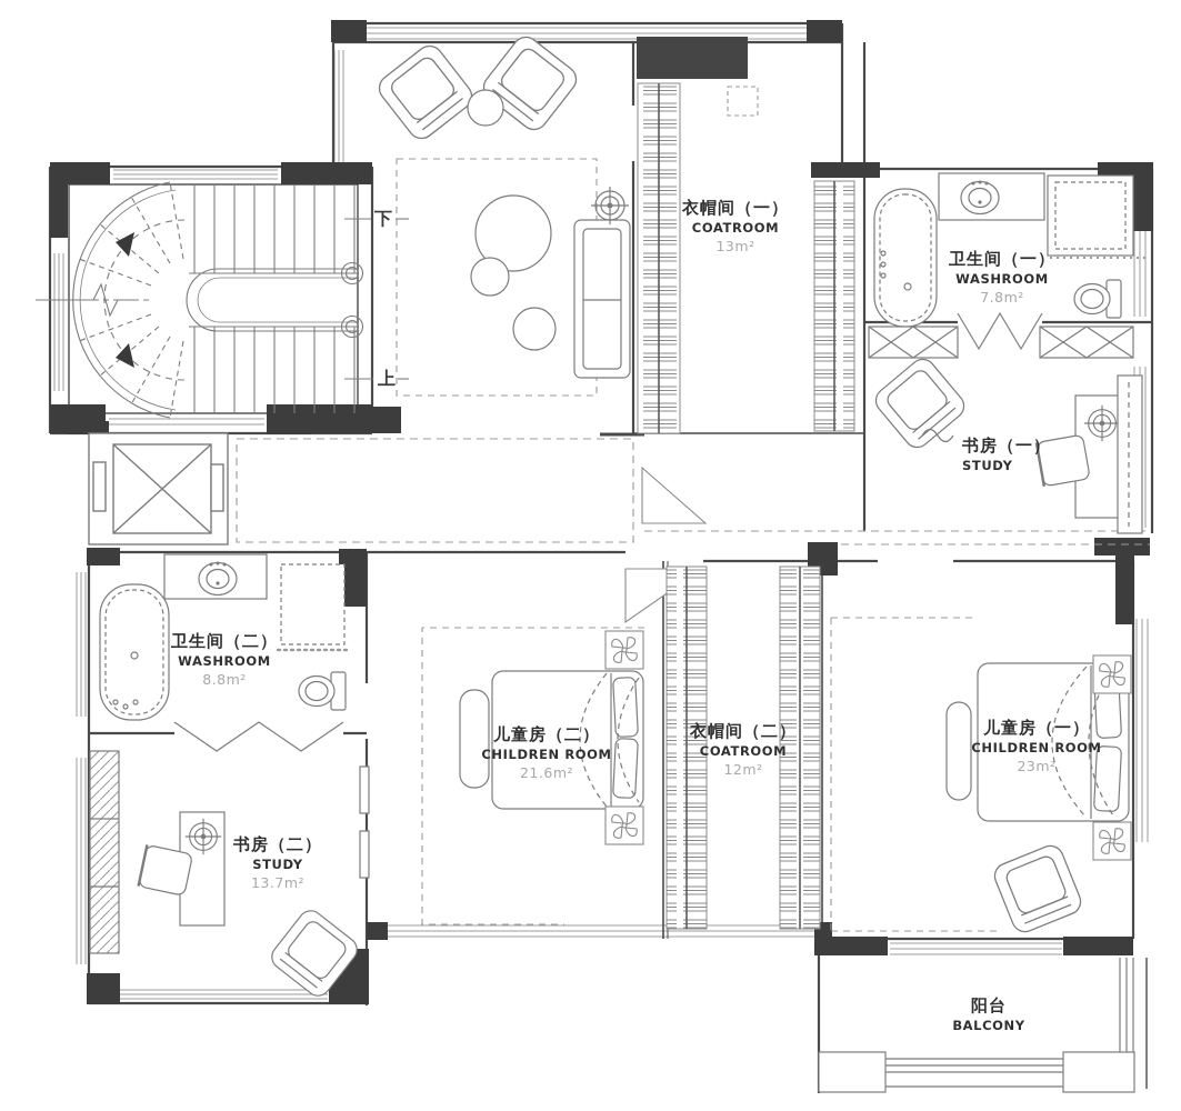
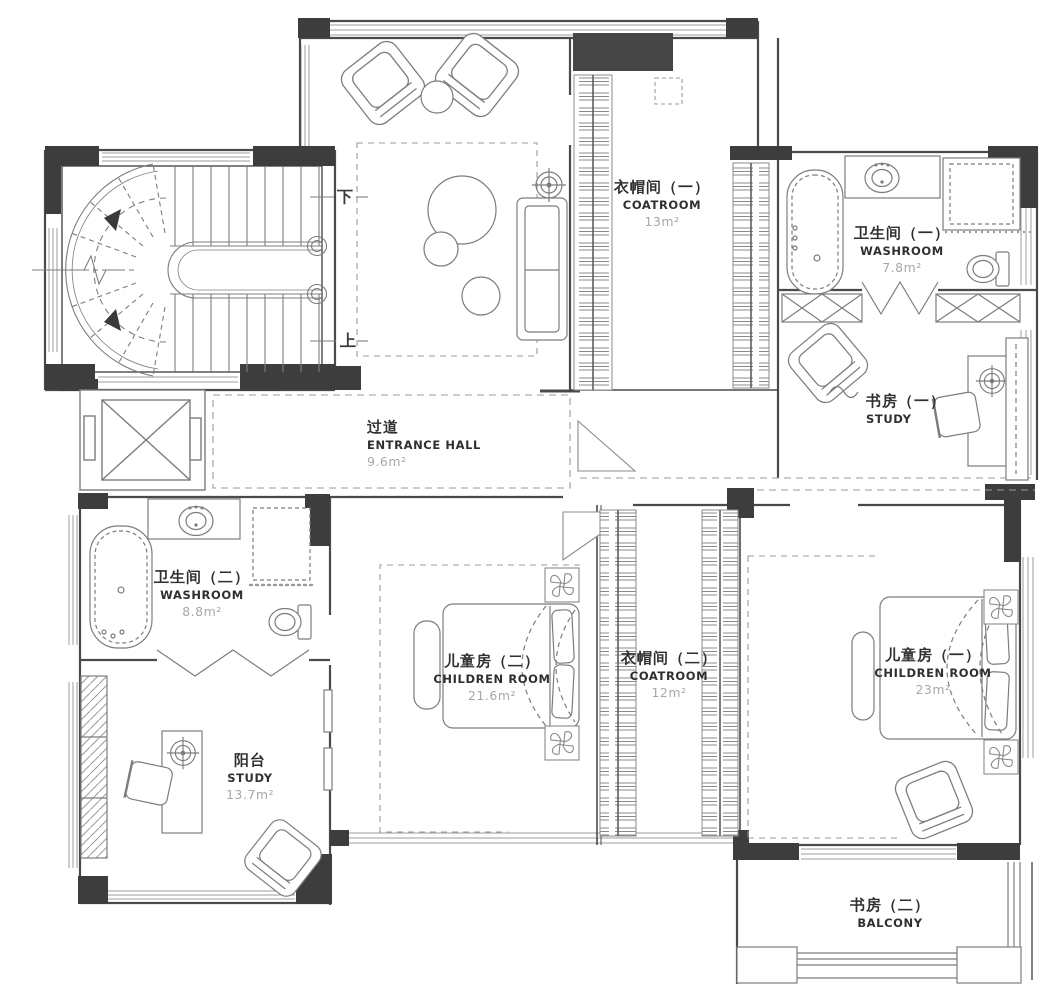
  衣帽间（一）
  COATROOM
  13m²
  卫生间（一）
  WASHROOM
  7.8m²
  书房（一）
  STUDY
+ 过道
+ ENTRANCE HALL
+ 9.6m²
  卫生间（二）
  WASHROOM
  8.8m²
- 书房（二）
+ 阳台
  STUDY
  13.7m²
  儿童房（二）
  CHILDREN ROOM
  21.6m²
  衣帽间（二）
  COATROOM
  12m²
  儿童房（一）
  CHILDREN ROOM
  23m²
- 阳台
+ 书房（二）
  BALCONY
  下
  上
